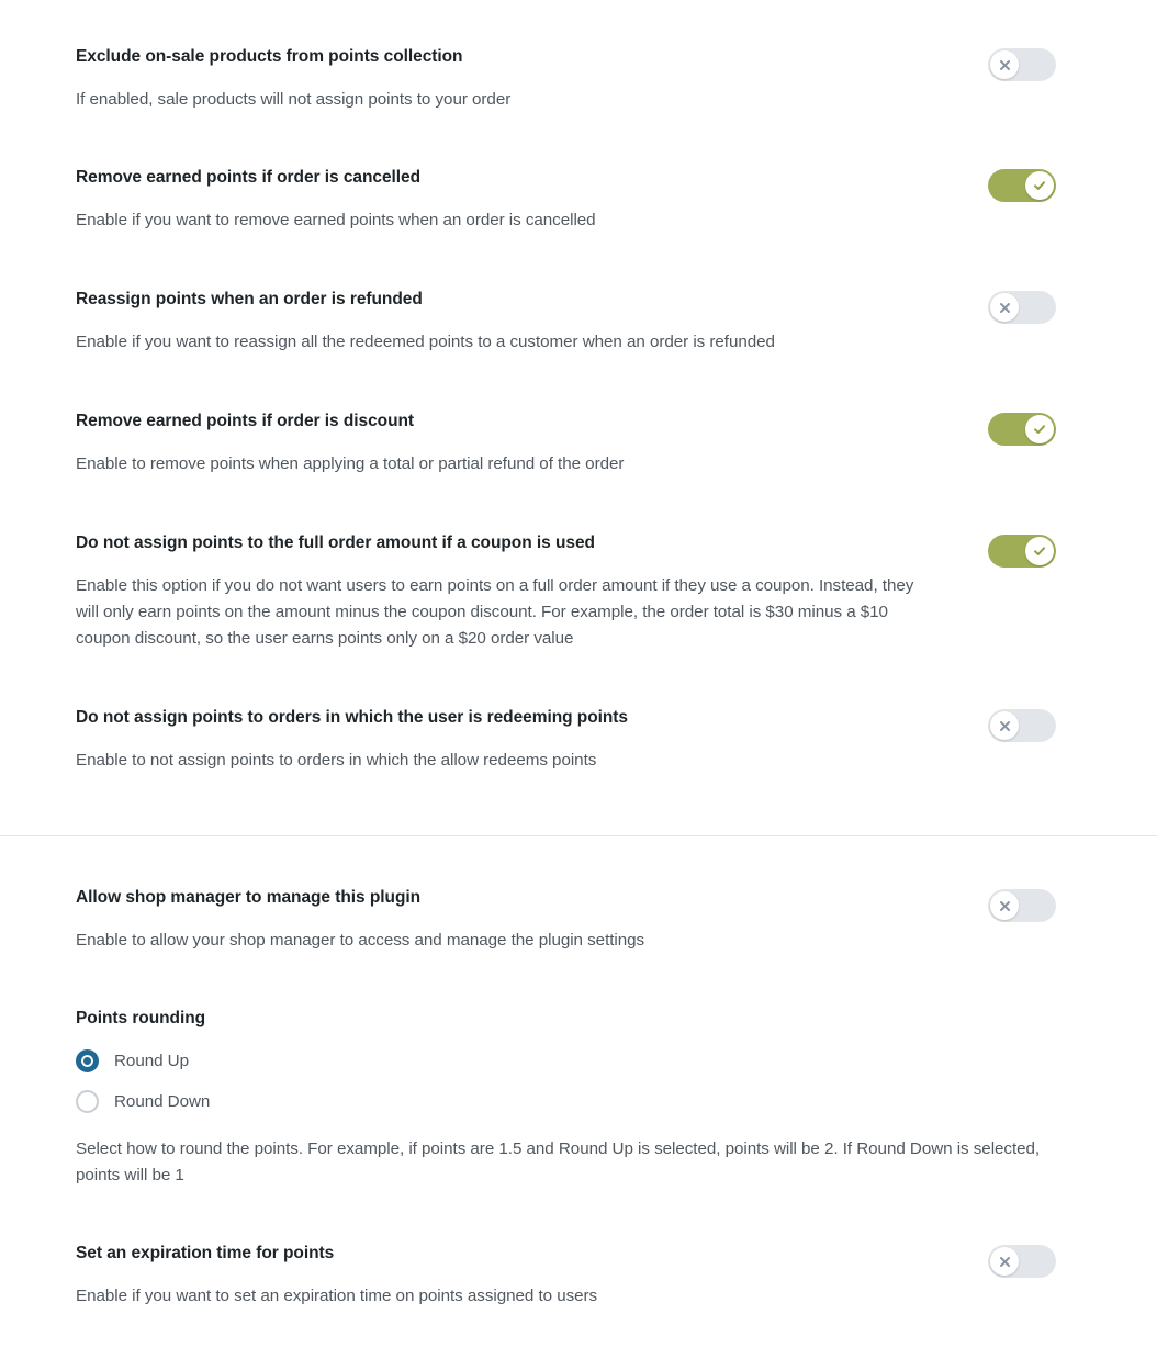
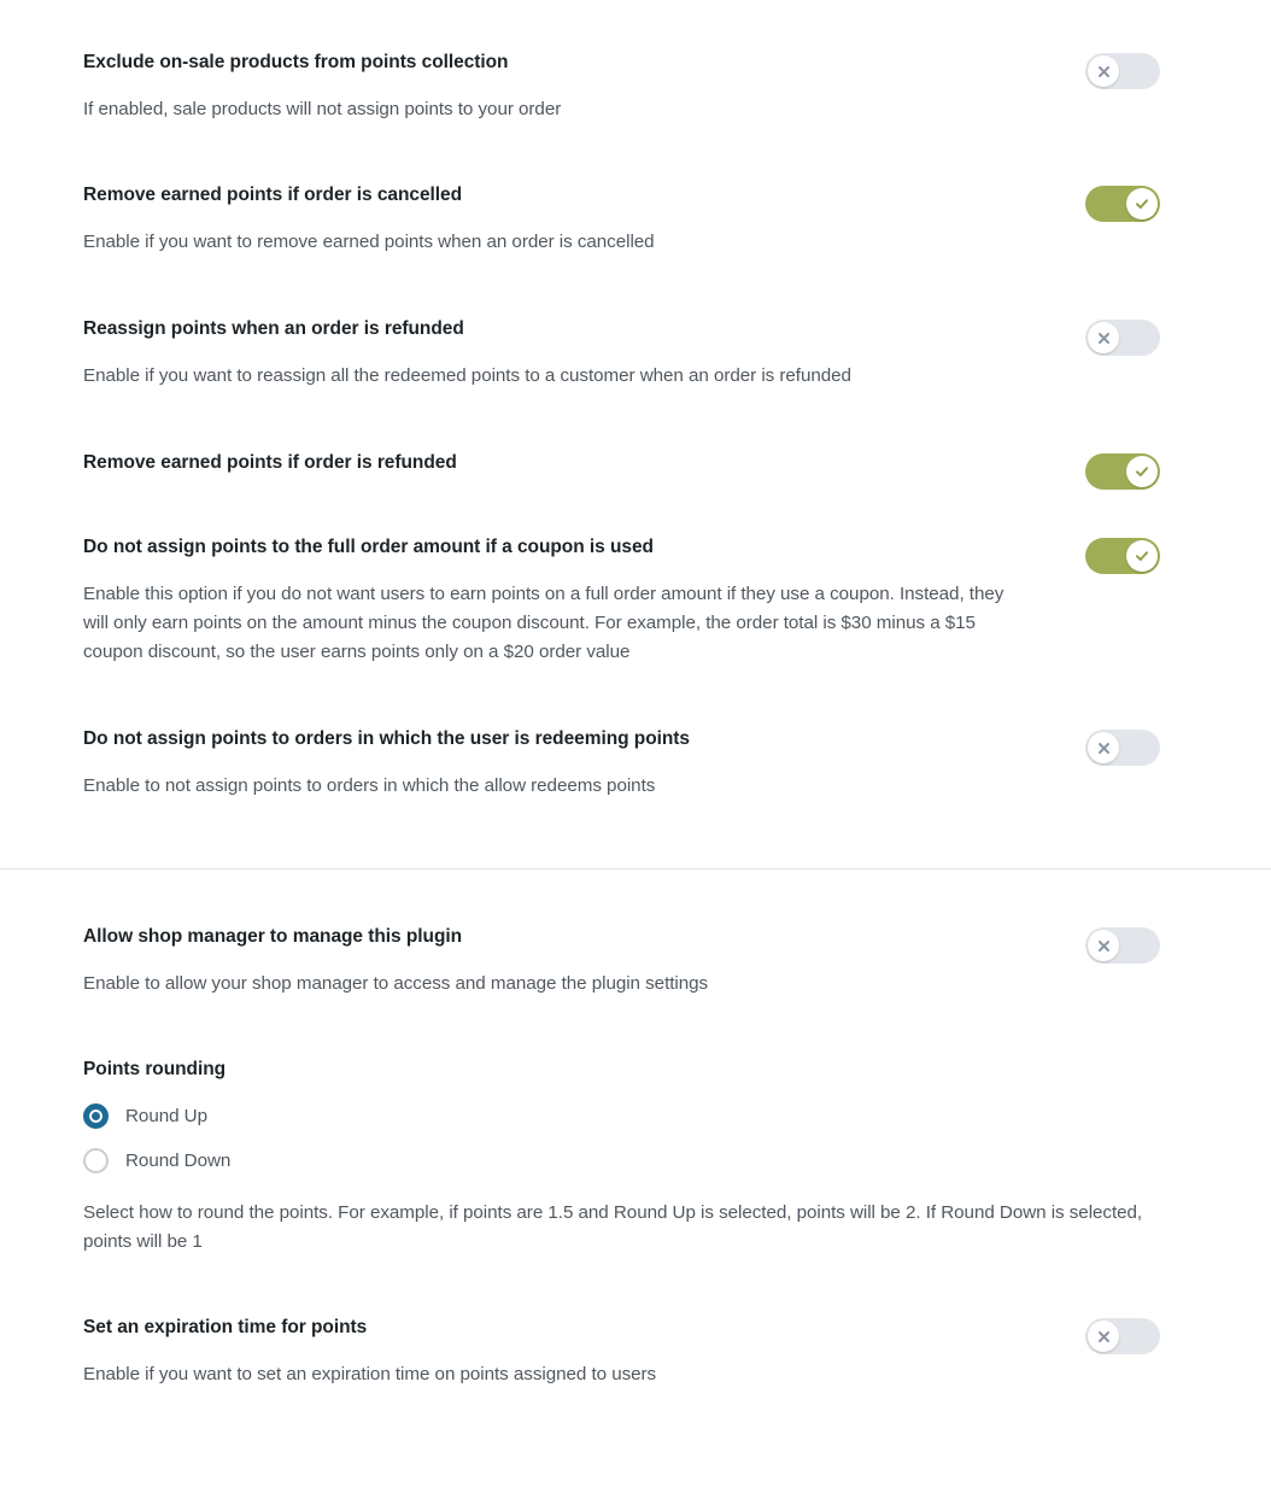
  Exclude on-sale products from points collection
  If enabled, sale products will not assign points to your order
  Remove earned points if order is cancelled
  Enable if you want to remove earned points when an order is cancelled
  Reassign points when an order is refunded
  Enable if you want to reassign all the redeemed points to a customer when an order is refunded
- Remove earned points if order is discount
+ Remove earned points if order is refunded
- Enable to remove points when applying a total or partial refund of the order
  Do not assign points to the full order amount if a coupon is used
- Enable this option if you do not want users to earn points on a full order amount if they use a coupon. Instead, they will only earn points on the amount minus the coupon discount. For example, the order total is $30 minus a $10 coupon discount, so the user earns points only on a $20 order value
+ Enable this option if you do not want users to earn points on a full order amount if they use a coupon. Instead, they will only earn points on the amount minus the coupon discount. For example, the order total is $30 minus a $15 coupon discount, so the user earns points only on a $20 order value
  Do not assign points to orders in which the user is redeeming points
  Enable to not assign points to orders in which the allow redeems points
  Allow shop manager to manage this plugin
  Enable to allow your shop manager to access and manage the plugin settings
  Points rounding
  Round Up
  Round Down
  Select how to round the points. For example, if points are 1.5 and Round Up is selected, points will be 2. If Round Down is selected, points will be 1
  Set an expiration time for points
  Enable if you want to set an expiration time on points assigned to users
